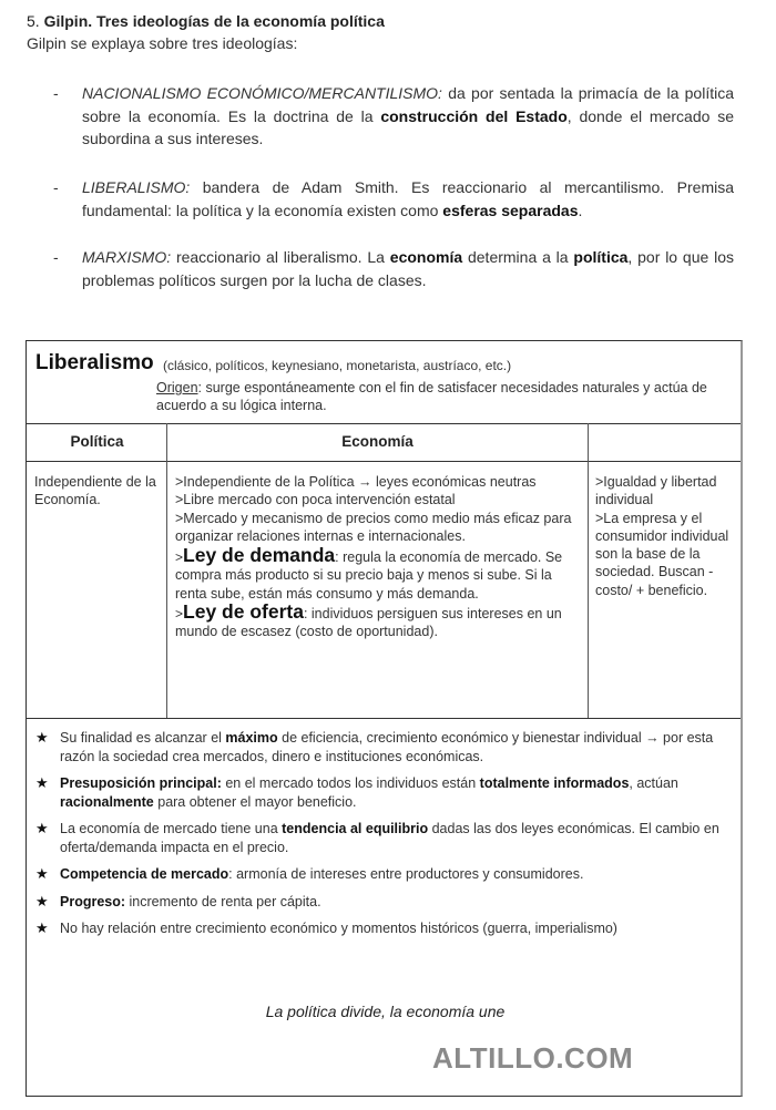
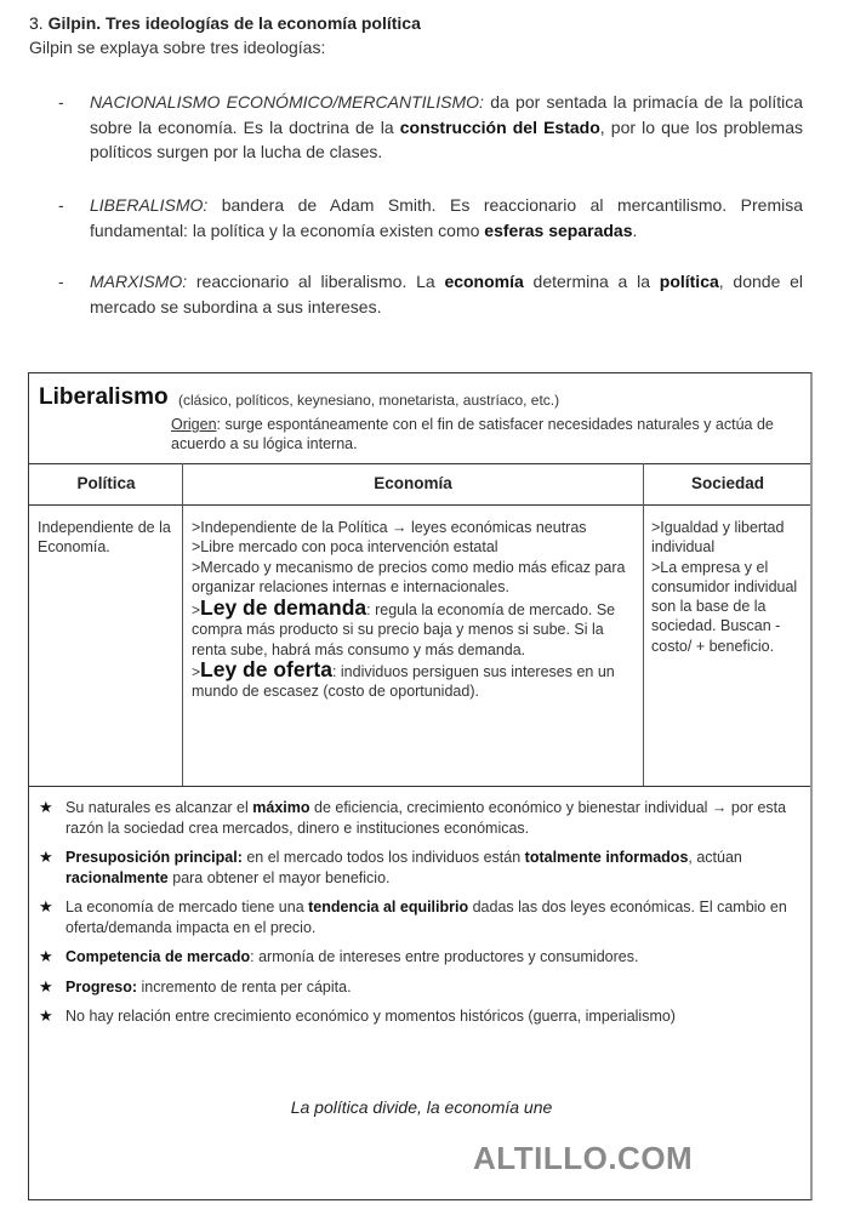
- 5. Gilpin. Tres ideologías de la economía política
+ 3. Gilpin. Tres ideologías de la economía política
  Gilpin se explaya sobre tres ideologías:
  -
- NACIONALISMO ECONÓMICO/MERCANTILISMO: da por sentada la primacía de la política sobre la economía. Es la doctrina de la construcción del Estado, donde el mercado se subordina a sus intereses.
+ NACIONALISMO ECONÓMICO/MERCANTILISMO: da por sentada la primacía de la política sobre la economía. Es la doctrina de la construcción del Estado, por lo que los problemas políticos surgen por la lucha de clases.
  -
  LIBERALISMO: bandera de Adam Smith. Es reaccionario al mercantilismo. Premisa fundamental: la política y la economía existen como esferas separadas.
  -
- MARXISMO: reaccionario al liberalismo. La economía determina a la política, por lo que los problemas políticos surgen por la lucha de clases.
+ MARXISMO: reaccionario al liberalismo. La economía determina a la política, donde el mercado se subordina a sus intereses.
  Liberalismo
  (clásico, políticos, keynesiano, monetarista, austríaco, etc.)
  Origen: surge espontáneamente con el fin de satisfacer necesidades naturales y actúa de acuerdo a su lógica interna.
  Política
  Economía
+ Sociedad
  Independiente de la Economía.
  >Independiente de la Política → leyes económicas neutras
  >Libre mercado con poca intervención estatal
  >Mercado y mecanismo de precios como medio más eficaz para organizar relaciones internas e internacionales.
- >Ley de demanda: regula la economía de mercado. Se compra más producto si su precio baja y menos si sube. Si la renta sube, están más consumo y más demanda.
+ >Ley de demanda: regula la economía de mercado. Se compra más producto si su precio baja y menos si sube. Si la renta sube, habrá más consumo y más demanda.
  >Ley de oferta: individuos persiguen sus intereses en un mundo de escasez (costo de oportunidad).
  >Igualdad y libertad individual
  >La empresa y el consumidor individual son la base de la sociedad. Buscan - costo/ + beneficio.
  ★
- Su finalidad es alcanzar el máximo de eficiencia, crecimiento económico y bienestar individual → por esta razón la sociedad crea mercados, dinero e instituciones económicas.
+ Su naturales es alcanzar el máximo de eficiencia, crecimiento económico y bienestar individual → por esta razón la sociedad crea mercados, dinero e instituciones económicas.
  ★
  Presuposición principal: en el mercado todos los individuos están totalmente informados, actúan racionalmente para obtener el mayor beneficio.
  ★
  La economía de mercado tiene una tendencia al equilibrio dadas las dos leyes económicas. El cambio en oferta/demanda impacta en el precio.
  ★
  Competencia de mercado: armonía de intereses entre productores y consumidores.
  ★
  Progreso: incremento de renta per cápita.
  ★
  No hay relación entre crecimiento económico y momentos históricos (guerra, imperialismo)
  La política divide, la economía une
  ALTILLO.COM
